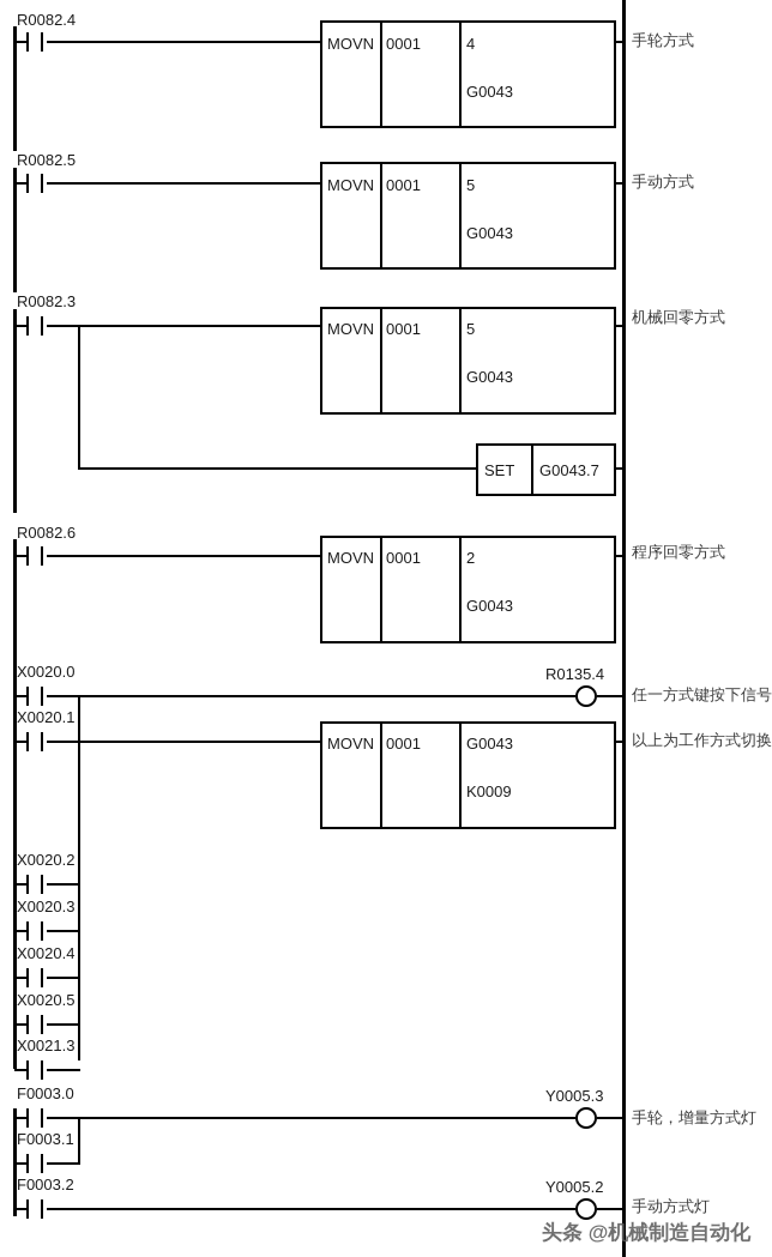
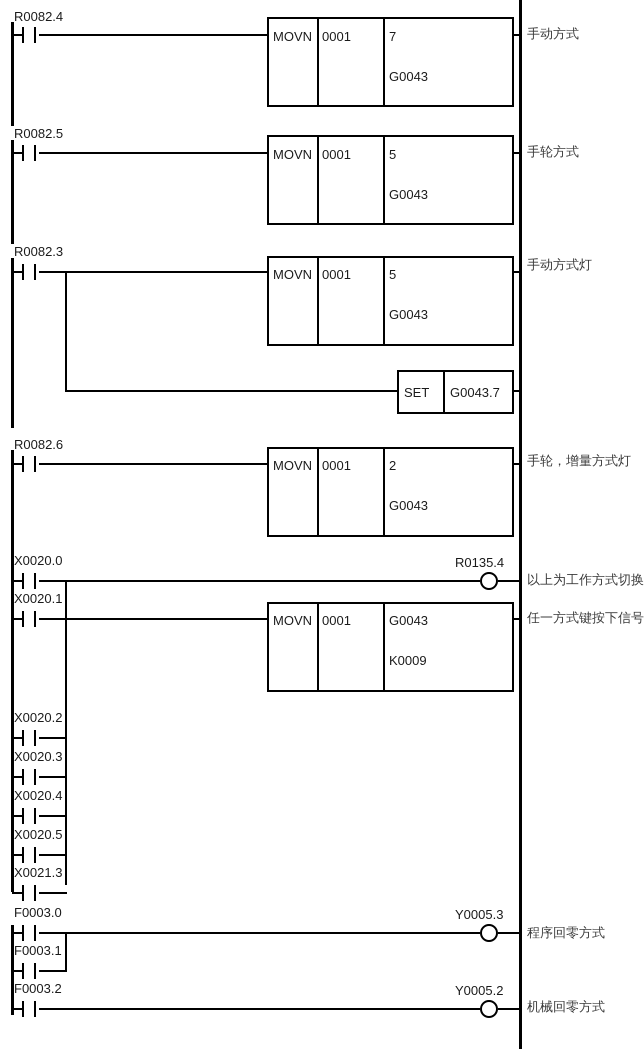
  R0082.4
  MOVN
  0001
- 4
+ 7
  G0043
- 手轮方式
+ 手动方式
  R0082.5
  MOVN
  0001
  5
  G0043
- 手动方式
+ 手轮方式
  R0082.3
  MOVN
  0001
  5
  G0043
  SET
  G0043.7
- 机械回零方式
+ 手动方式灯
  R0082.6
  MOVN
  0001
  2
  G0043
- 程序回零方式
+ 手轮，增量方式灯
  X0020.0
  R0135.4
- 任一方式键按下信号
+ 以上为工作方式切换
  X0020.1
  MOVN
  0001
  G0043
  K0009
- 以上为工作方式切换
+ 任一方式键按下信号
  X0020.2
  X0020.3
  X0020.4
  X0020.5
  X0021.3
  F0003.0
  Y0005.3
- 手轮，增量方式灯
+ 程序回零方式
  F0003.1
  F0003.2
  Y0005.2
- 手动方式灯
+ 机械回零方式
- 头条 @机械制造自动化
